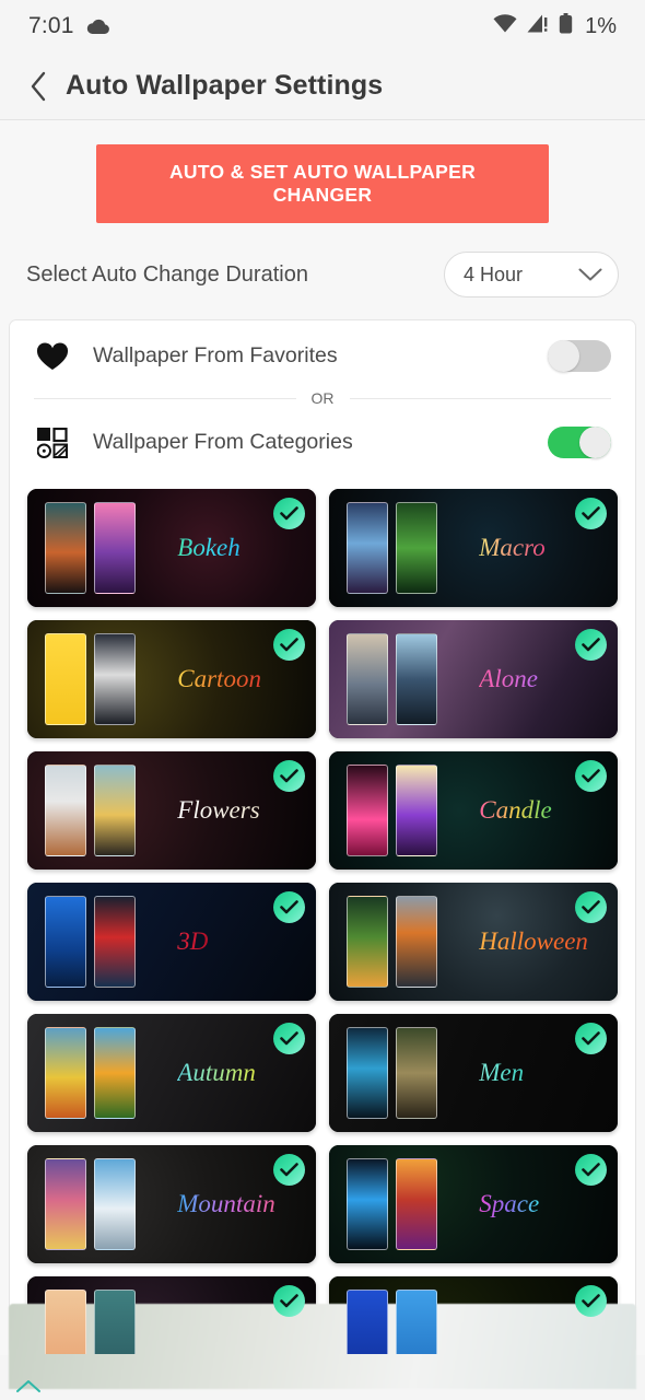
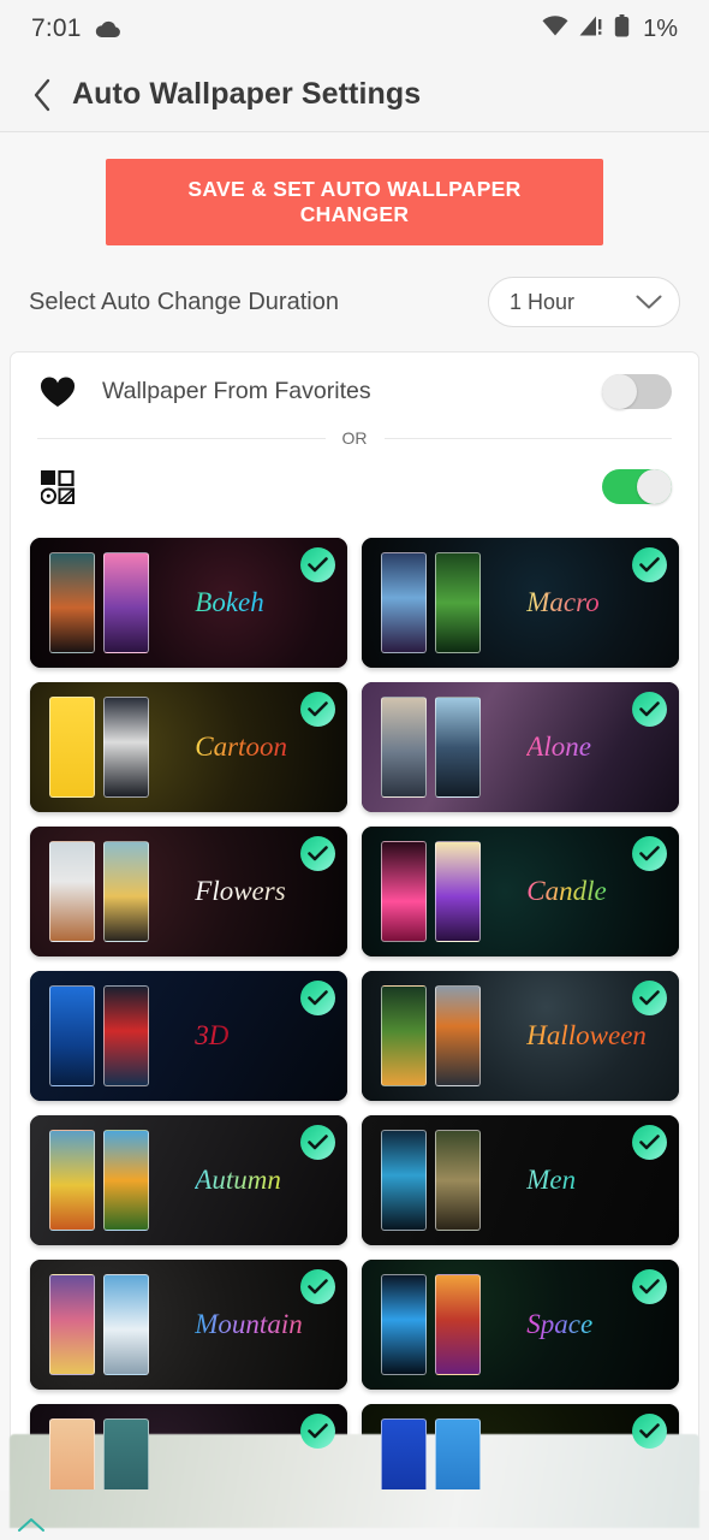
  7:01
  1%
  Auto Wallpaper Settings
- AUTO & SET AUTO WALLPAPER CHANGER
+ SAVE & SET AUTO WALLPAPER CHANGER
  Select Auto Change Duration
- 4 Hour
+ 1 Hour
  Wallpaper From Favorites
  OR
- Wallpaper From Categories
  Bokeh
  Macro
  Cartoon
  Alone
  Flowers
  Candle
  3D
  Halloween
  Autumn
  Men
  Mountain
  Space
